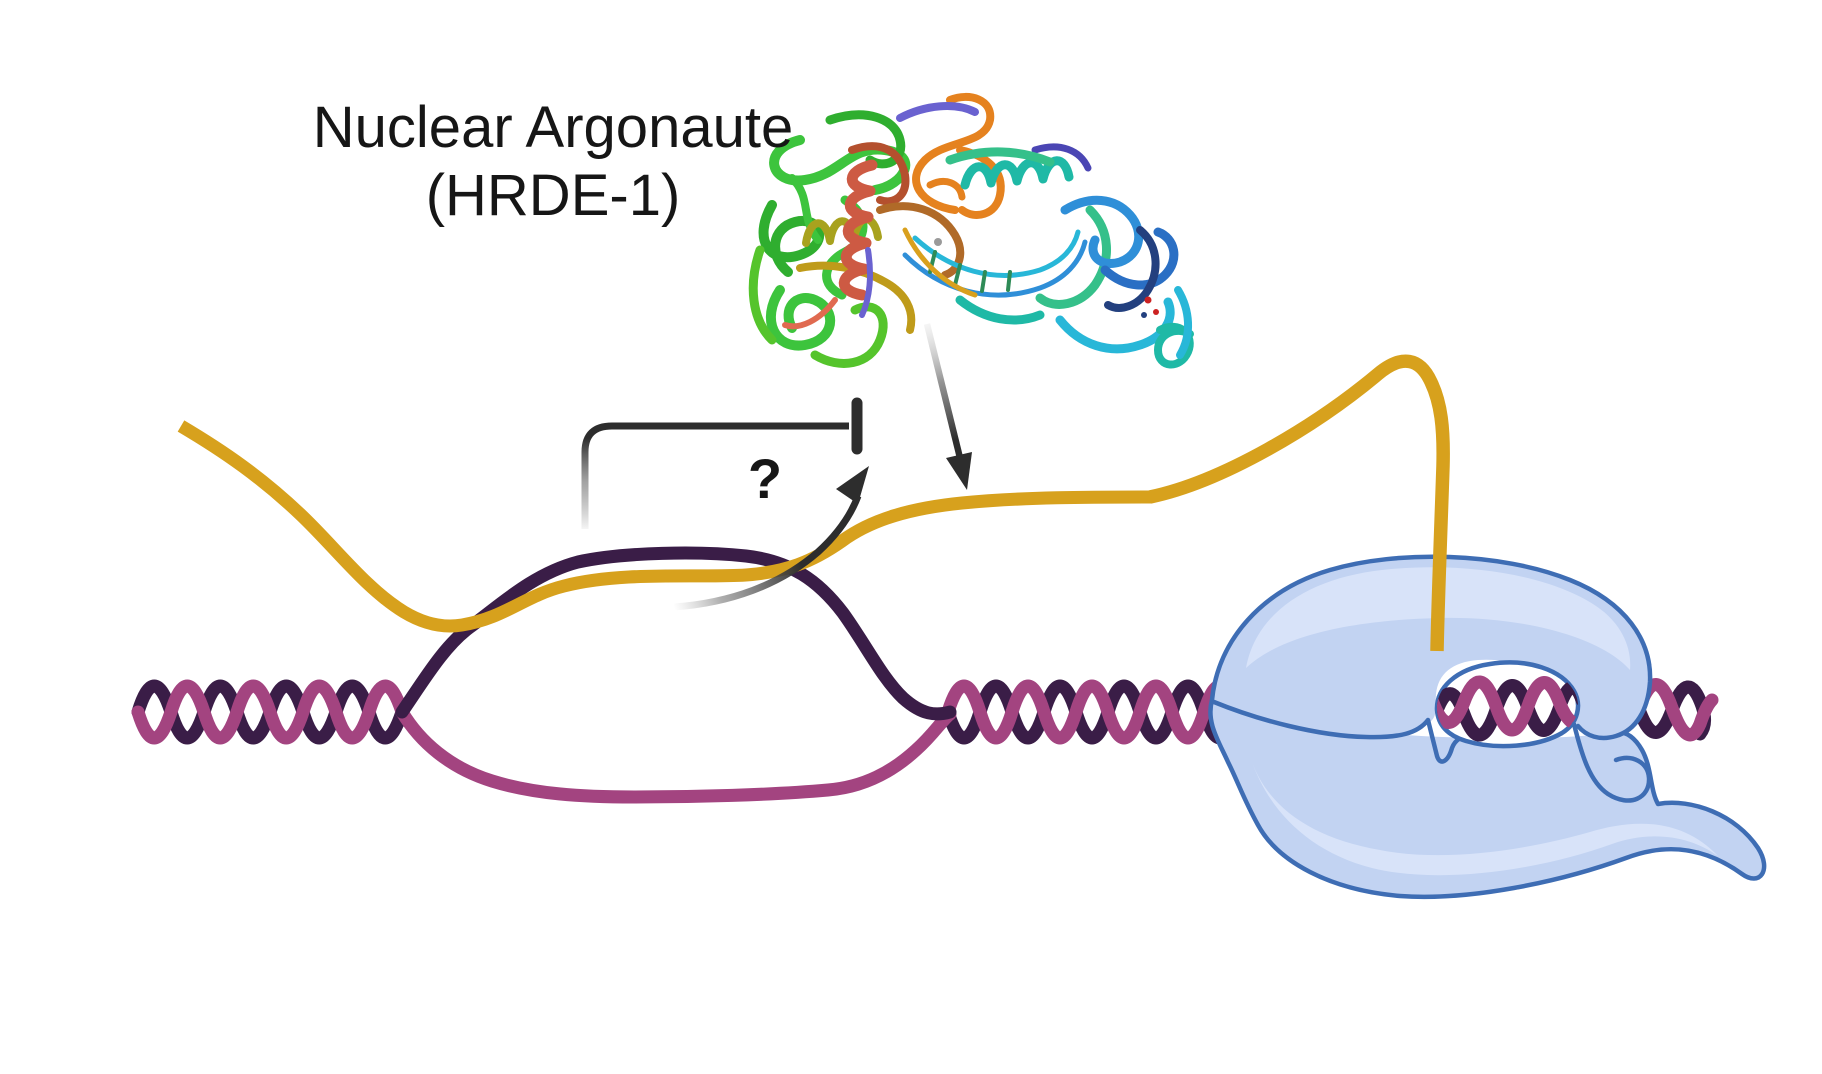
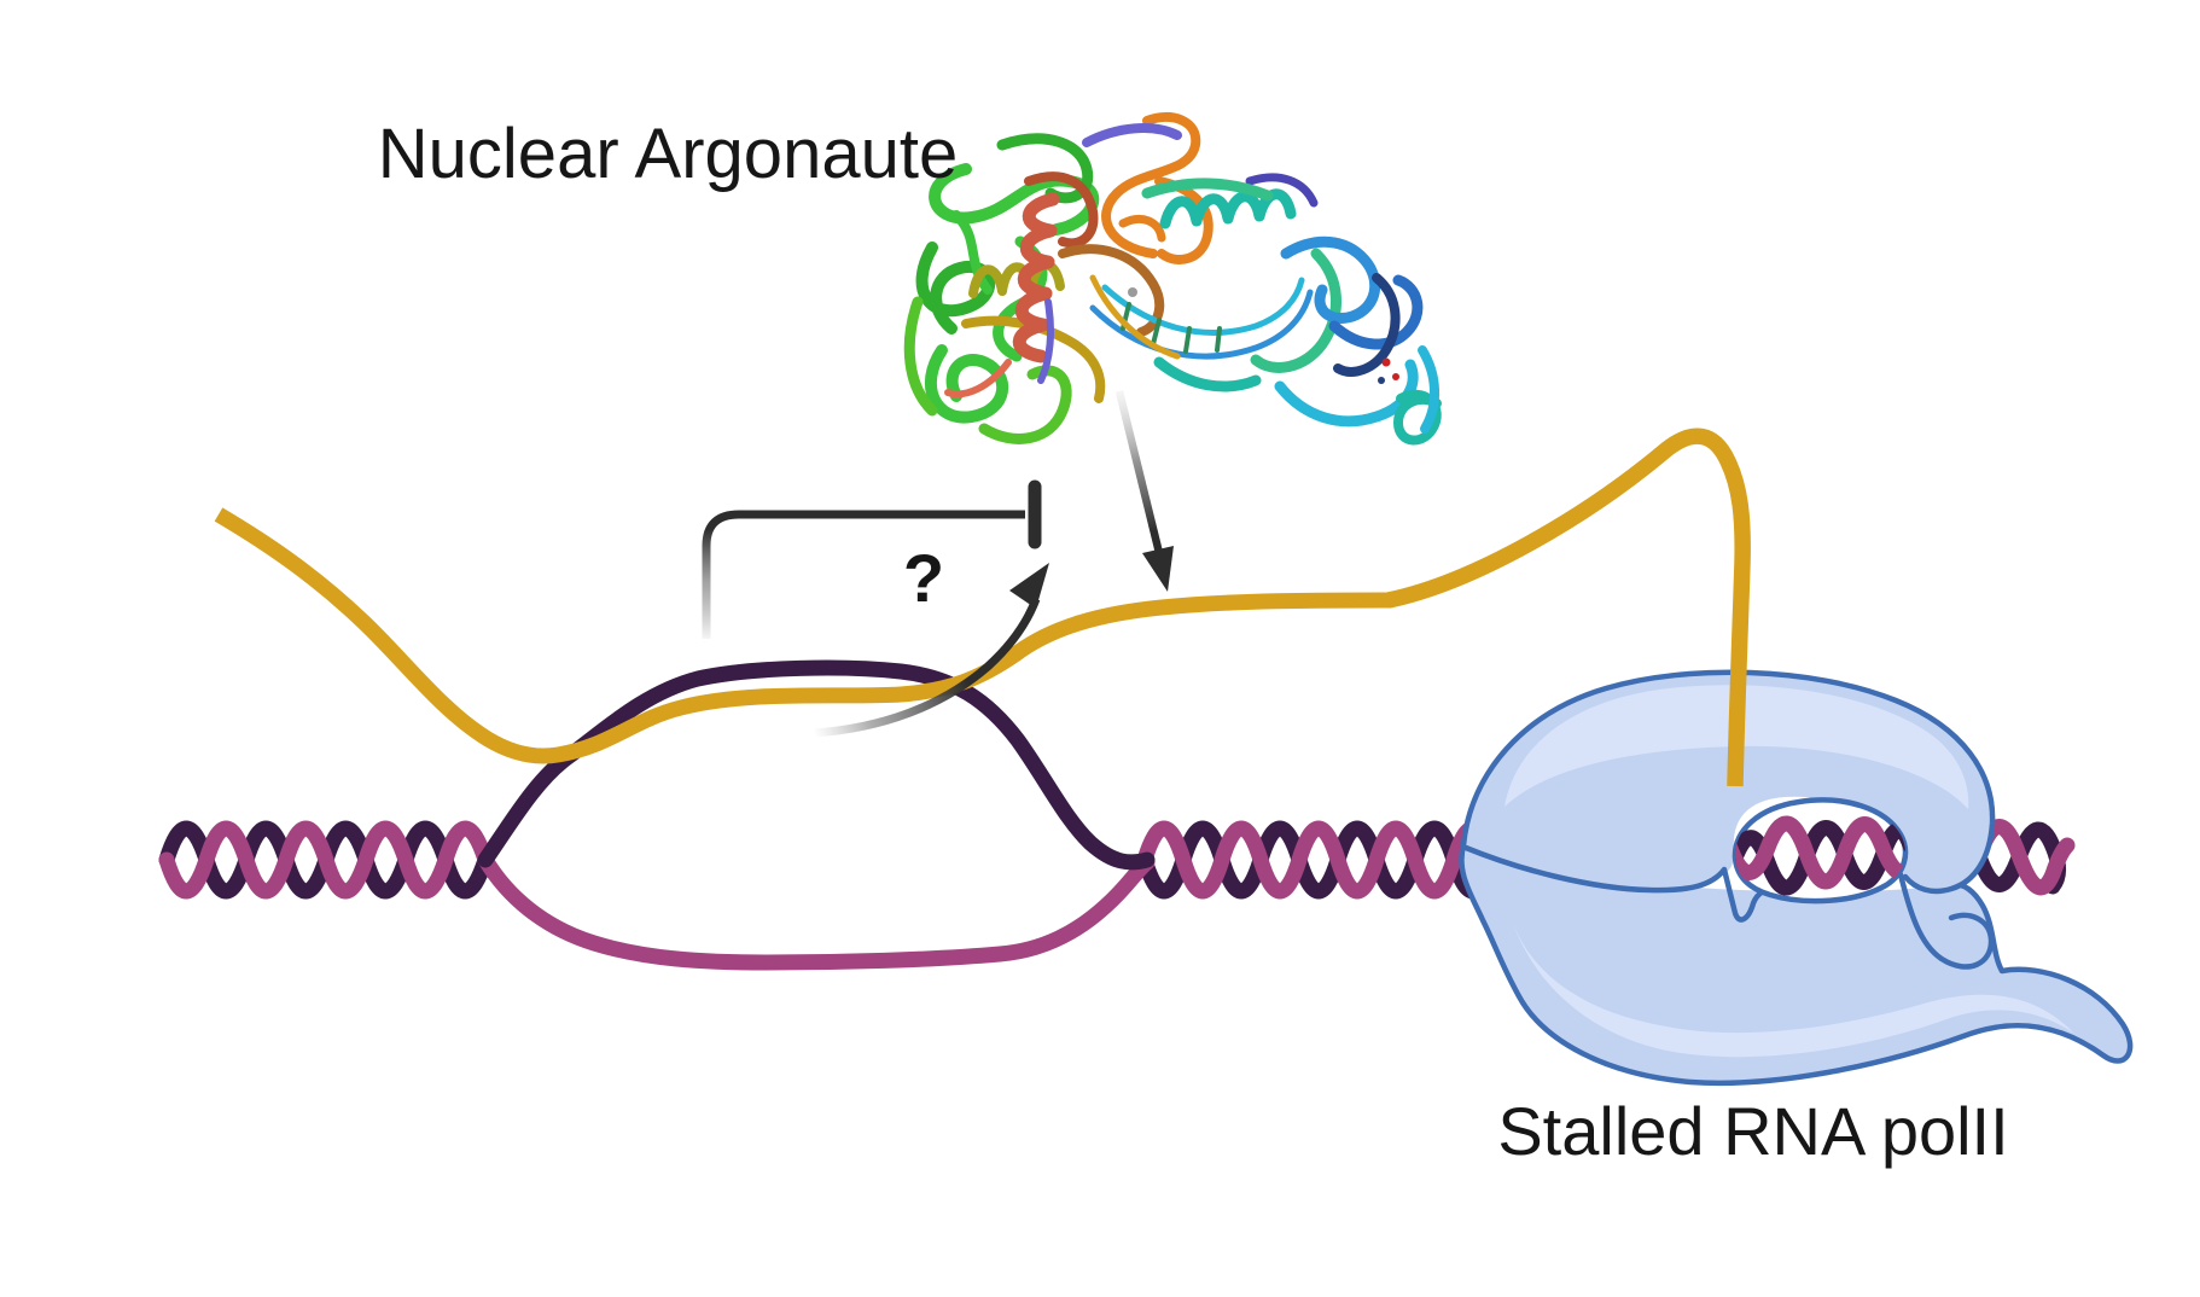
  Nuclear Argonaute
- (HRDE-1)
  ?
+ Stalled RNA polII
